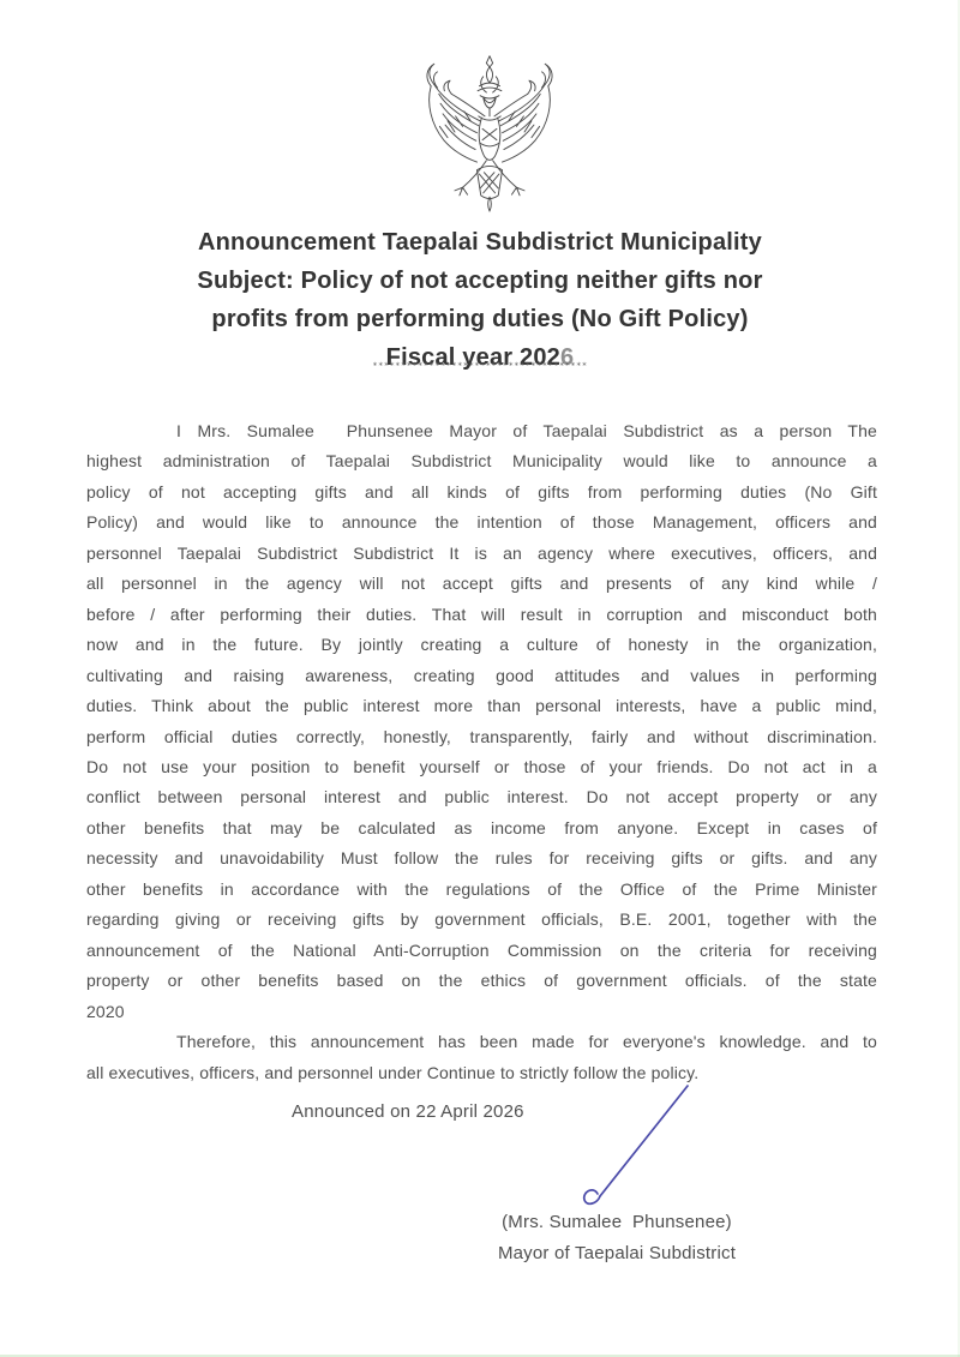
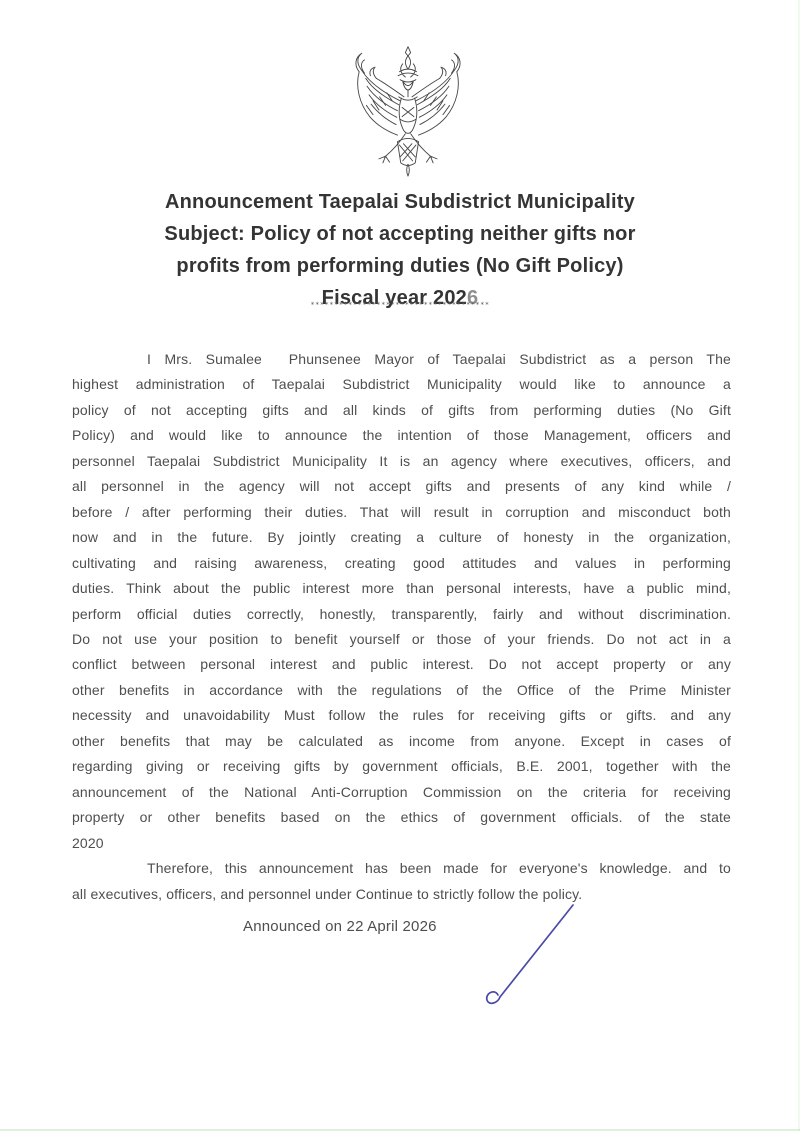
  Announcement Taepalai Subdistrict Municipality
  Subject: Policy of not accepting neither gifts nor
  profits from performing duties (No Gift Policy)
  Fiscal year 2026
  **************************************
  I Mrs. Sumalee Phunsenee Mayor of Taepalai Subdistrict as a person The
  highest administration of Taepalai Subdistrict Municipality would like to announce a
  policy of not accepting gifts and all kinds of gifts from performing duties (No Gift
  Policy) and would like to announce the intention of those Management, officers and
- personnel Taepalai Subdistrict Subdistrict It is an agency where executives, officers, and
+ personnel Taepalai Subdistrict Municipality It is an agency where executives, officers, and
  all personnel in the agency will not accept gifts and presents of any kind while /
  before / after performing their duties. That will result in corruption and misconduct both
  now and in the future. By jointly creating a culture of honesty in the organization,
  cultivating and raising awareness, creating good attitudes and values in performing
  duties. Think about the public interest more than personal interests, have a public mind,
  perform official duties correctly, honestly, transparently, fairly and without discrimination.
  Do not use your position to benefit yourself or those of your friends. Do not act in a
  conflict between personal interest and public interest. Do not accept property or any
- other benefits that may be calculated as income from anyone. Except in cases of
+ other benefits in accordance with the regulations of the Office of the Prime Minister
  necessity and unavoidability Must follow the rules for receiving gifts or gifts. and any
- other benefits in accordance with the regulations of the Office of the Prime Minister
+ other benefits that may be calculated as income from anyone. Except in cases of
  regarding giving or receiving gifts by government officials, B.E. 2001, together with the
  announcement of the National Anti-Corruption Commission on the criteria for receiving
  property or other benefits based on the ethics of government officials. of the state
  2020
  Therefore, this announcement has been made for everyone's knowledge. and to
  all executives, officers, and personnel under Continue to strictly follow the policy.
  Announced on 22 April 2026
- (Mrs. Sumalee Phunsenee)
- Mayor of Taepalai Subdistrict
